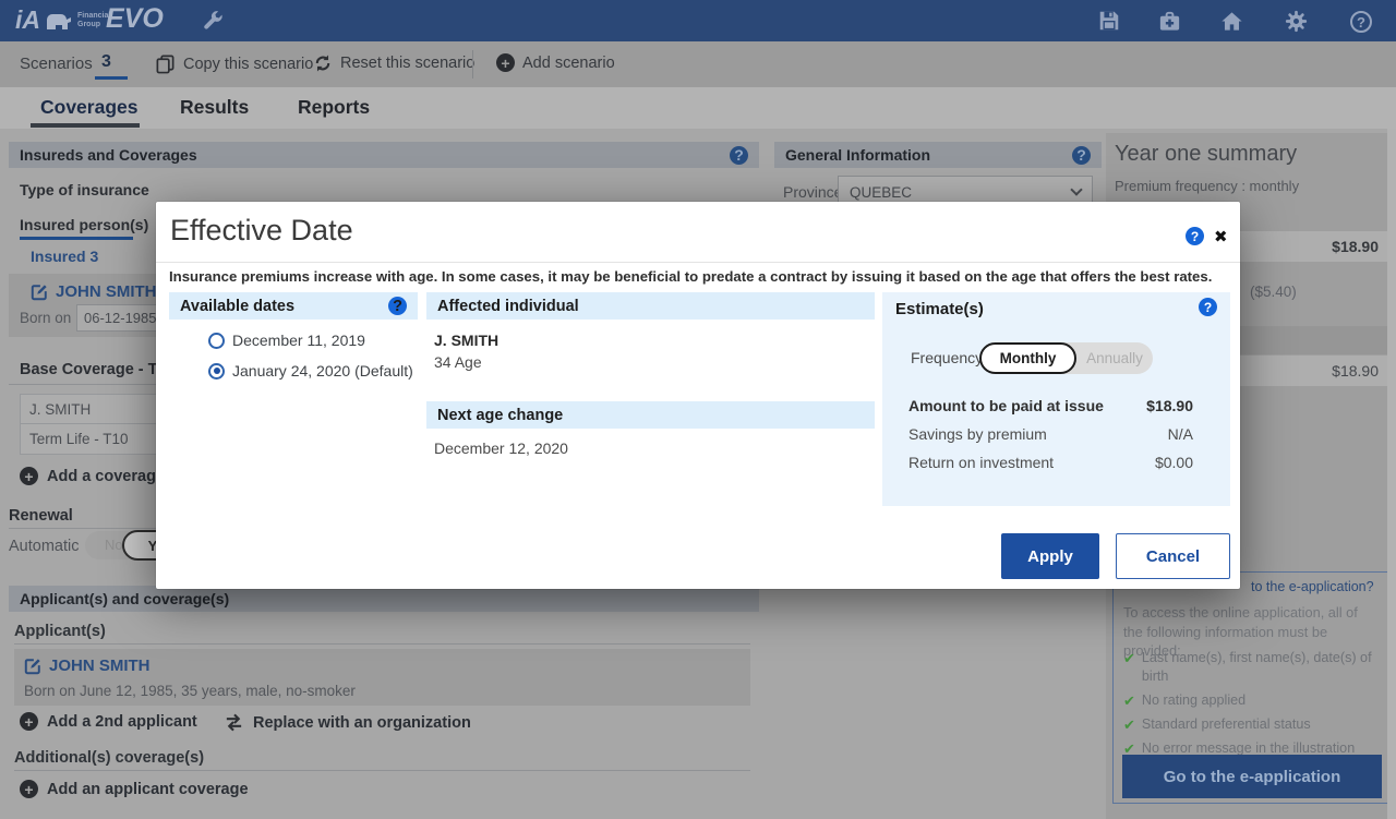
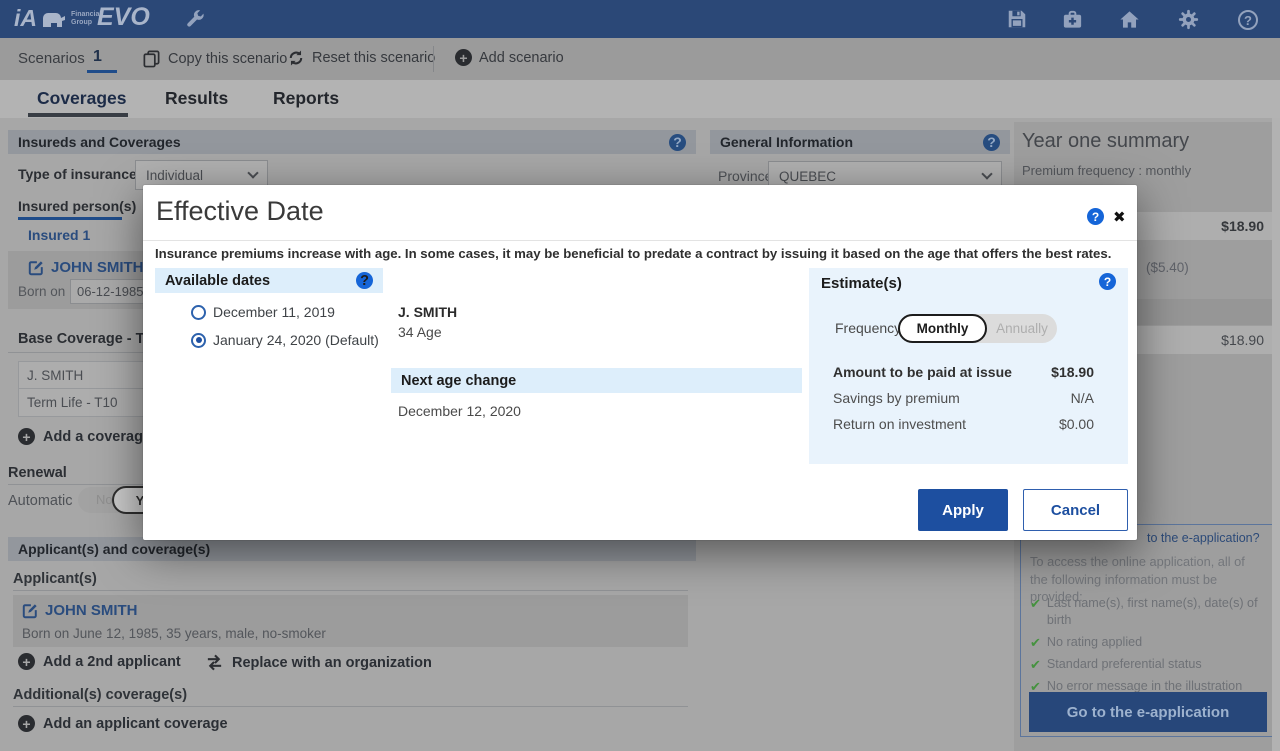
  iA
  EVO
  ?
  Scenarios
- 3
+ 1
  Copy this scenario
  Reset this scenario
  +
  Add scenario
  Coverages
  Results
  Reports
  Insureds and Coverages
  ?
  Type of insurance
+ Individual
  Insured person(s)
- Insured 3
+ Insured 1
  JOHN SMITH
  Born on
  06-12-1985
  Base Coverage - T
  J. SMITH
  Term Life - T10
  +
  Add a coverag
  Renewal
  Automatic
  No
  Y
  Applicant(s) and coverage(s)
  Applicant(s)
  JOHN SMITH
  Born on June 12, 1985, 35 years, male, no-smoker
  +
  Add a 2nd applicant
  Replace with an organization
  Additional(s) coverage(s)
  +
  Add an applicant coverage
  General Information
  ?
  Provinc
  QUEBEC
  Year one summary
  Premium frequency : monthly
  $18.90
  ($5.40)
  $18.90
  to the e-application?
  To access the online application, all of the following information must be provided:
  ✔
  Last name(s), first name(s), date(s) of birth
  ✔
  No rating applied
  ✔
  Standard preferential status
  ✔
  No error message in the illustration
  Go to the e-application
  Effective Date
  ?
  ✖
  Insurance premiums increase with age. In some cases, it may be beneficial to predate a contract by issuing it based on the age that offers the best rates.
  Available dates
  ?
  December 11, 2019
  January 24, 2020 (Default)
- Affected individual
  J. SMITH
  34 Age
  Next age change
  December 12, 2020
  Estimate(s)
  ?
  Frequenc
  Monthly
  Annually
  Amount to be paid at issue
  $18.90
  Savings by premium
  N/A
  Return on investment
  $0.00
  Apply
  Cancel
